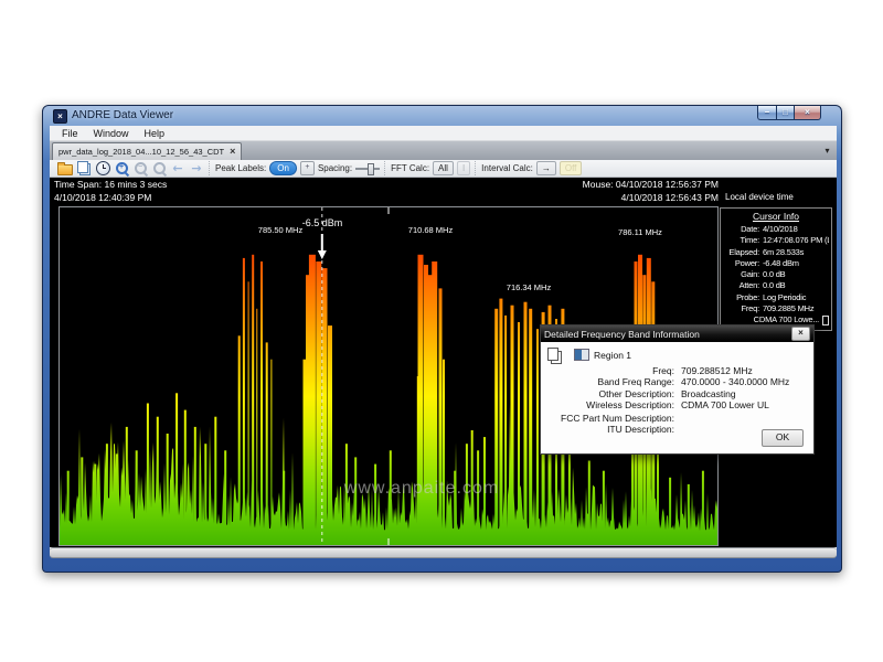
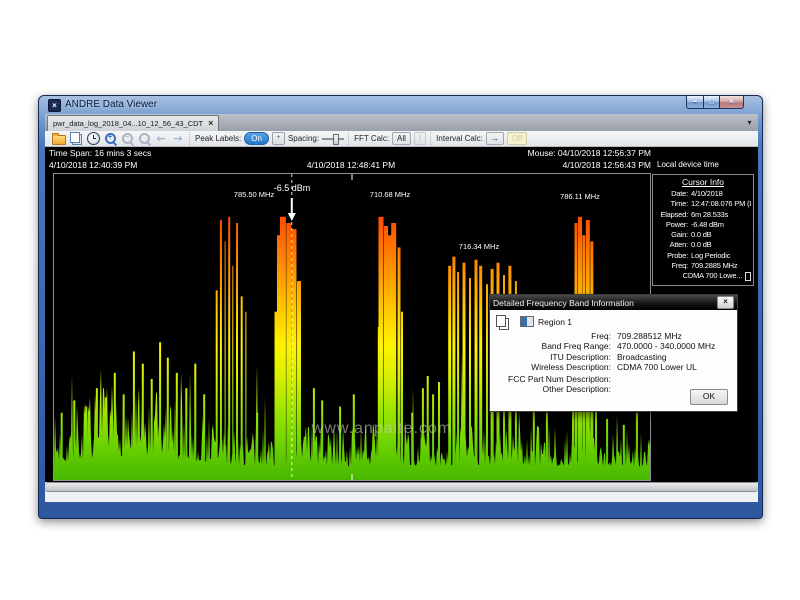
  ×
  ANDRE Data Viewer
  –
  □
  ×
- File
- Window
- Help
  pwr_data_log_2018_04...10_12_56_43_CDT
  ×
  ▾
  ←
  →
  Peak Labels:
  On
  Spacing:
  FFT Calc:
  All
  I
  Interval Calc:
  →
  Off
  Time Span: 16 mins 3 secs
  Mouse: 04/10/2018 12:56:37 PM
  4/10/2018 12:40:39 PM
+ 4/10/2018 12:48:41 PM
  4/10/2018 12:56:43 PM
  Local device time
  785.50 MHz
  710.68 MHz
  716.34 MHz
  786.11 MHz
  -6.5 dBm
  www.anpaite.com
  Cursor Info
  Date:
  4/10/2018
  Time:
  12:47:08.076 PM (
  Elapsed:
  6m 28.533s
  Power:
  -6.48 dBm
  Gain:
  0.0 dB
  Atten:
  0.0 dB
  Probe:
  Log Periodic
  Freq:
  709.2885 MHz
  CDMA 700 Lowe...
  Detailed Frequency Band Information
  ×
  Region 1
  Freq:
  709.288512 MHz
  Band Freq Range:
  470.0000 - 340.0000 MHz
- Other Description:
+ ITU Description:
  Broadcasting
  Wireless Description:
  CDMA 700 Lower UL
  FCC Part Num Description:
- ITU Description:
+ Other Description:
  OK
